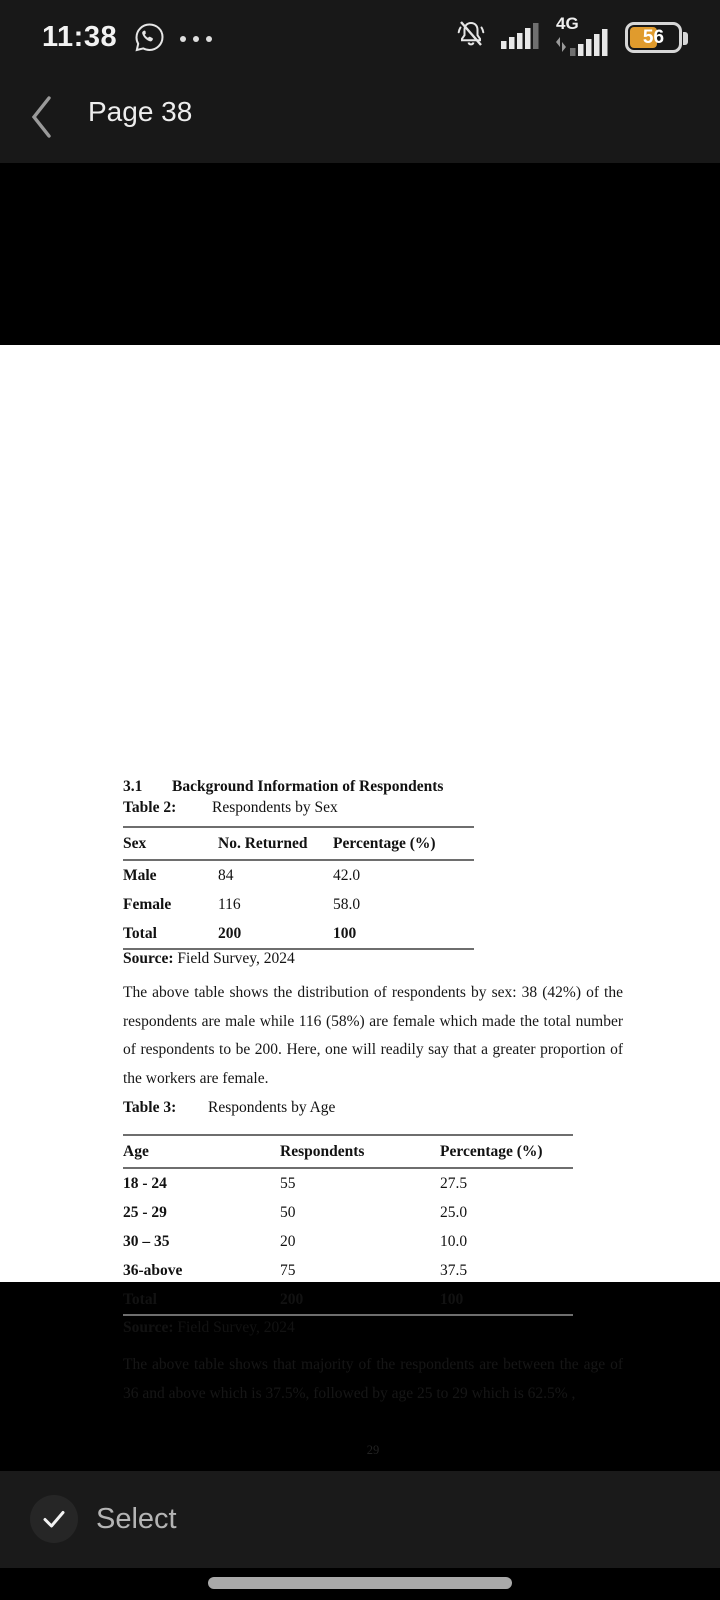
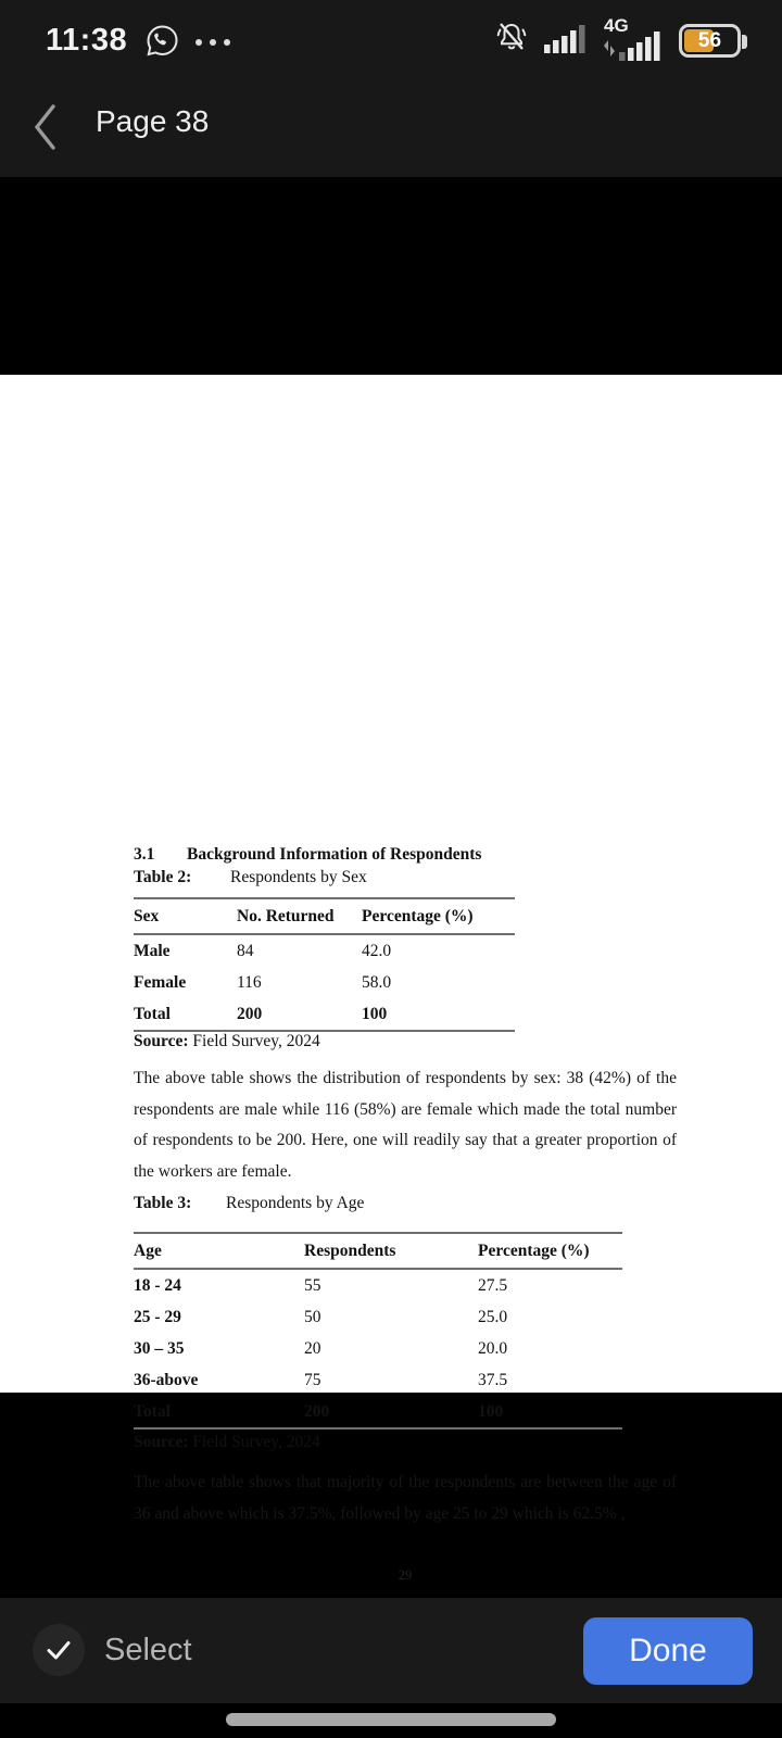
  11:38
  4G
  56
  Page 38
  3.1 Background Information of Respondents
  Table 2: Respondents by Sex
  Sex	No. Returned	Percentage (%)
  Male	84	42.0
  Female	116	58.0
  Total	200	100
  Source: Field Survey, 2024
  The above table shows the distribution of respondents by sex: 38 (42%) of the respondents are male while 116 (58%) are female which made the total number of respondents to be 200. Here, one will readily say that a greater proportion of the workers are female.
  Table 3: Respondents by Age
  Age	Respondents	Percentage (%)
  18 - 24	55	27.5
  25 - 29	50	25.0
- 30 – 35	20	10.0
+ 30 – 35	20	20.0
  36-above	75	37.5
  29
  Select
+ Done
